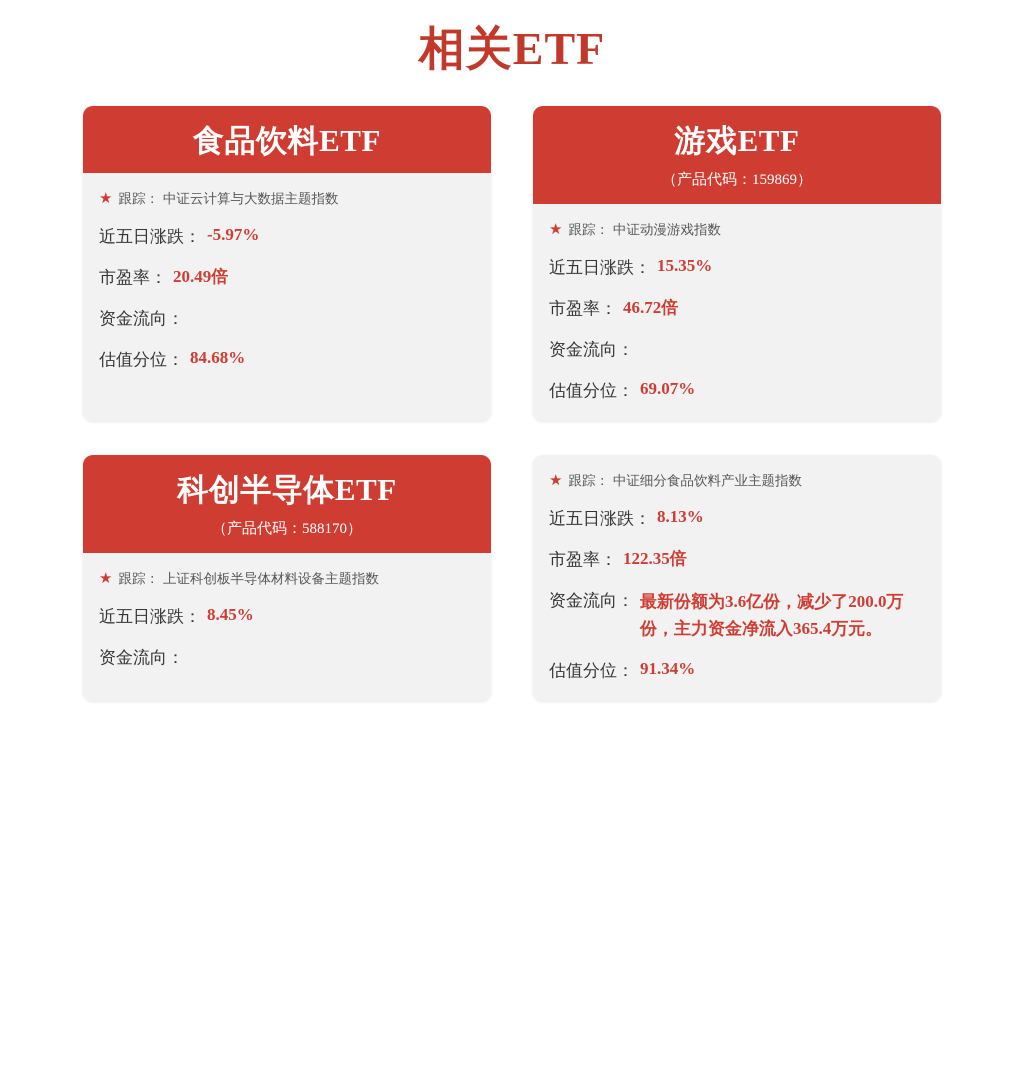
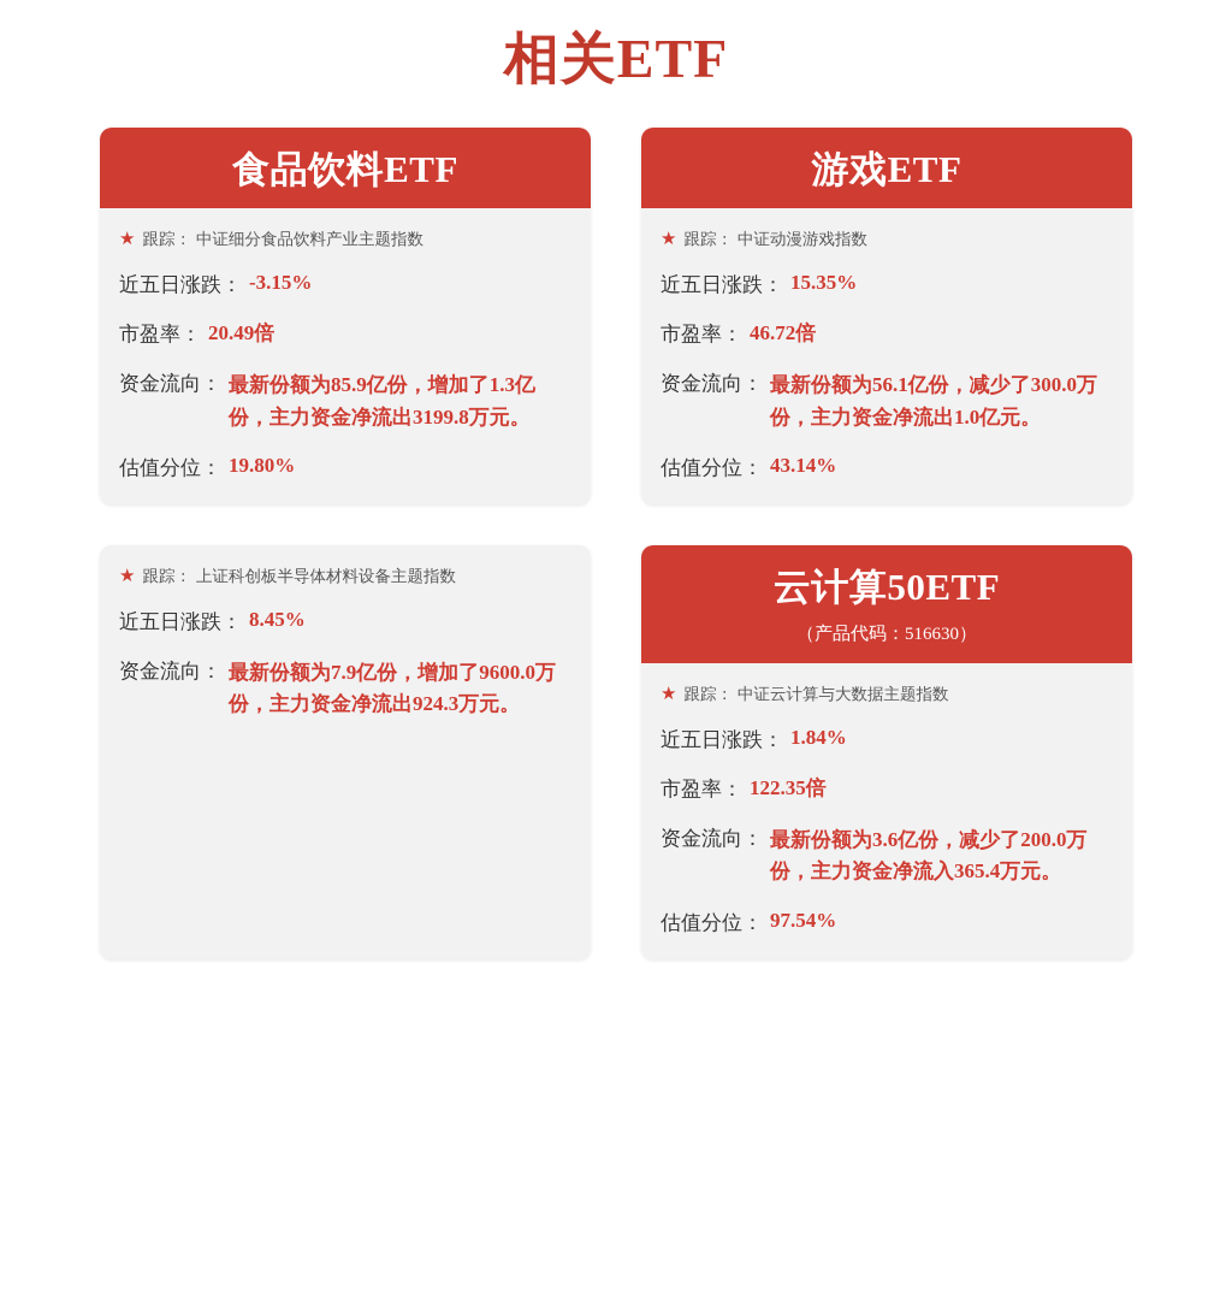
  相关ETF
  食品饮料ETF
  ★
  跟踪：
- 中证云计算与大数据主题指数
+ 中证细分食品饮料产业主题指数
  近五日涨跌：
- -5.97%
+ -3.15%
  市盈率：
  20.49倍
  资金流向：
+ 最新份额为85.9亿份，增加了1.3亿份，主力资金净流出3199.8万元。
  估值分位：
- 84.68%
+ 19.80%
  游戏ETF
- （产品代码：159869）
  ★
  跟踪：
  中证动漫游戏指数
  近五日涨跌：
  15.35%
  市盈率：
  46.72倍
  资金流向：
+ 最新份额为56.1亿份，减少了300.0万份，主力资金净流出1.0亿元。
  估值分位：
- 69.07%
+ 43.14%
- 科创半导体ETF
- （产品代码：588170）
  ★
  跟踪：
  上证科创板半导体材料设备主题指数
  近五日涨跌：
  8.45%
  资金流向：
+ 最新份额为7.9亿份，增加了9600.0万份，主力资金净流出924.3万元。
+ 云计算50ETF
+ （产品代码：516630）
  ★
  跟踪：
- 中证细分食品饮料产业主题指数
+ 中证云计算与大数据主题指数
  近五日涨跌：
- 8.13%
+ 1.84%
  市盈率：
  122.35倍
  资金流向：
  最新份额为3.6亿份，减少了200.0万份，主力资金净流入365.4万元。
  估值分位：
- 91.34%
+ 97.54%
